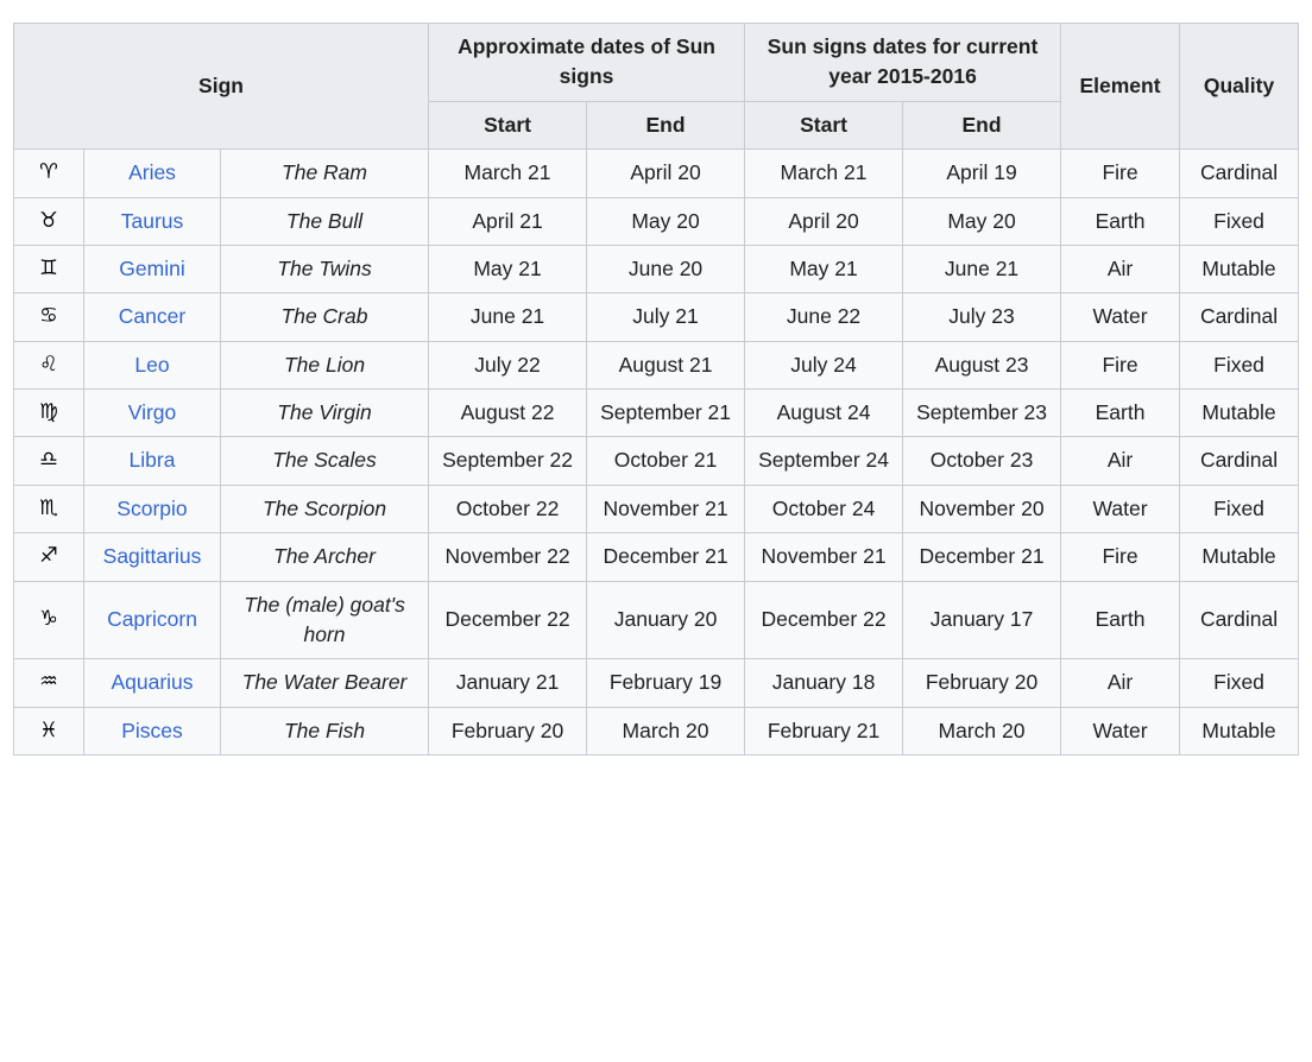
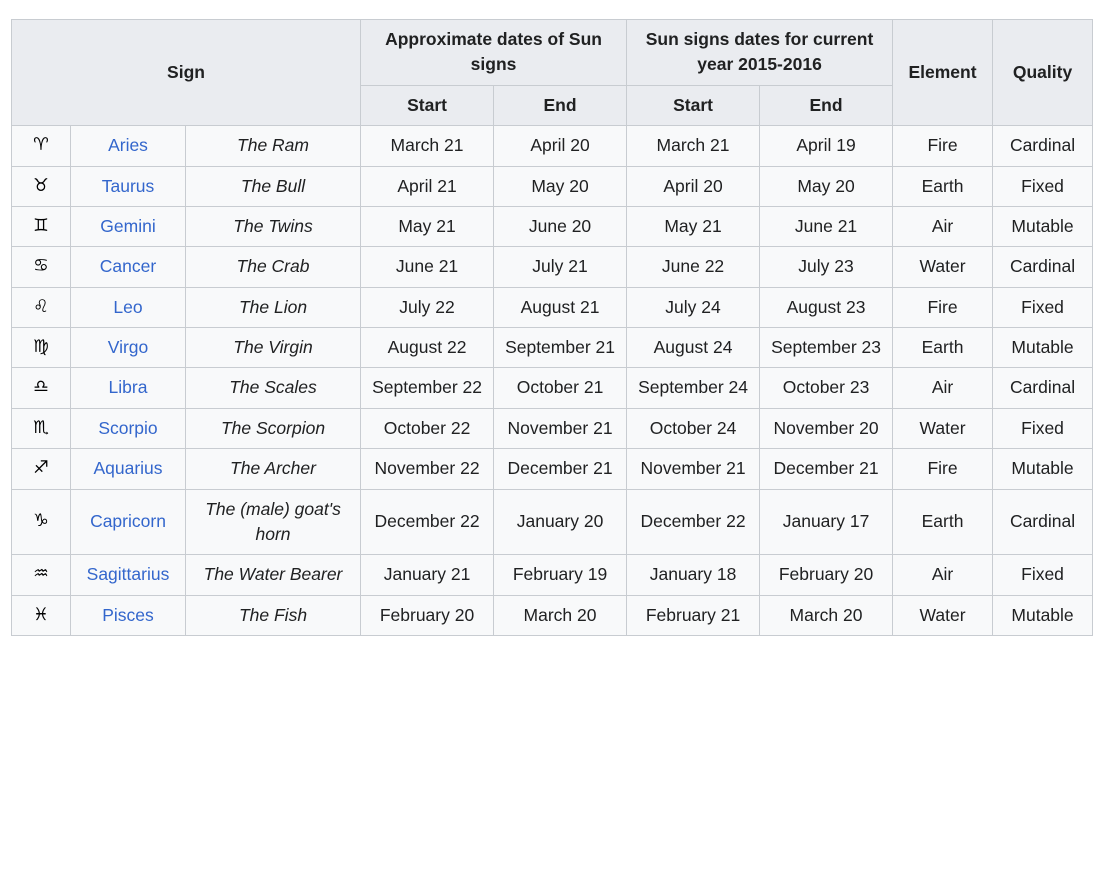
  Sign	Approximate dates of Sun signs	Sun signs dates for current year 2015-2016	Element	Quality
  Start	End	Start	End
  ♈	Aries	The Ram	March 21	April 20	March 21	April 19	Fire	Cardinal
  ♉	Taurus	The Bull	April 21	May 20	April 20	May 20	Earth	Fixed
  ♊	Gemini	The Twins	May 21	June 20	May 21	June 21	Air	Mutable
  ♋	Cancer	The Crab	June 21	July 21	June 22	July 23	Water	Cardinal
  ♌	Leo	The Lion	July 22	August 21	July 24	August 23	Fire	Fixed
  ♍	Virgo	The Virgin	August 22	September 21	August 24	September 23	Earth	Mutable
  ♎	Libra	The Scales	September 22	October 21	September 24	October 23	Air	Cardinal
  ♏	Scorpio	The Scorpion	October 22	November 21	October 24	November 20	Water	Fixed
- ♐	Sagittarius	The Archer	November 22	December 21	November 21	December 21	Fire	Mutable
+ ♐	Aquarius	The Archer	November 22	December 21	November 21	December 21	Fire	Mutable
  ♑	Capricorn	The (male) goat's horn	December 22	January 20	December 22	January 17	Earth	Cardinal
- ♒	Aquarius	The Water Bearer	January 21	February 19	January 18	February 20	Air	Fixed
+ ♒	Sagittarius	The Water Bearer	January 21	February 19	January 18	February 20	Air	Fixed
  ♓	Pisces	The Fish	February 20	March 20	February 21	March 20	Water	Mutable
